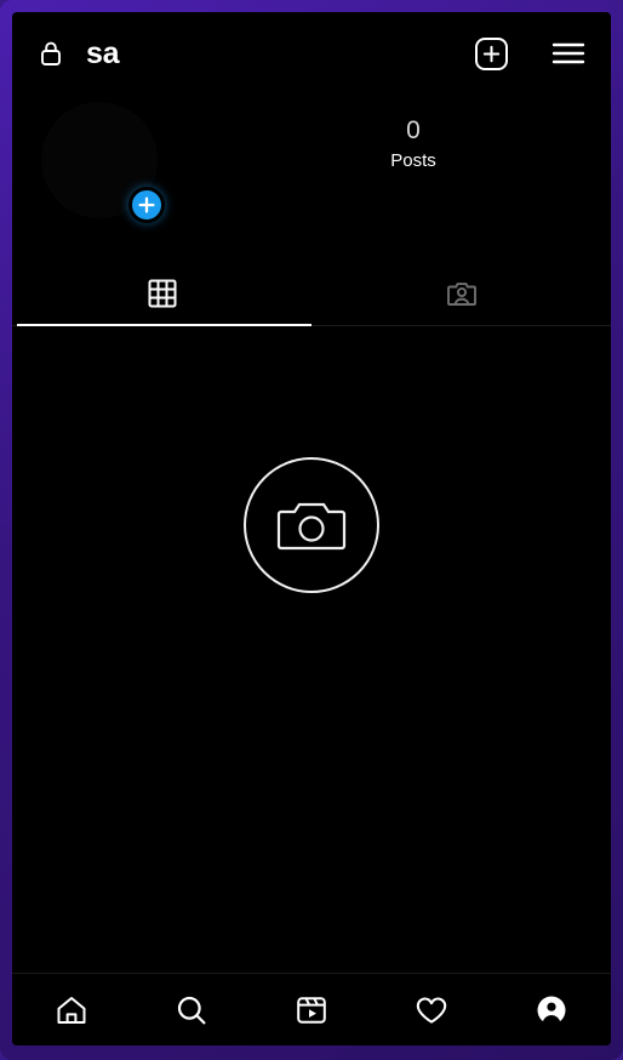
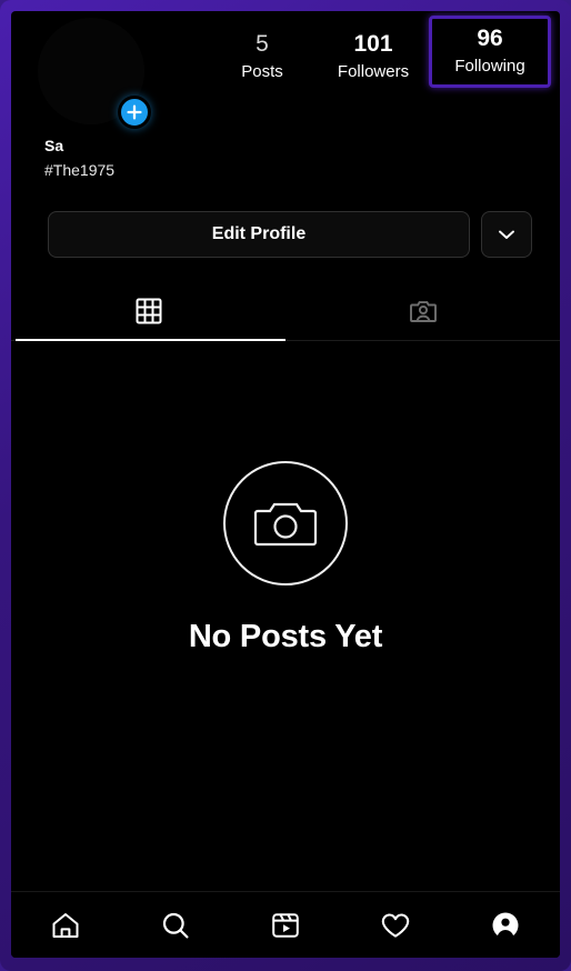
- sa
- 0
+ 5
  Posts
+ 101
+ Followers
+ 96
+ Following
+ Sa
+ #The1975
+ Edit Profile
+ No Posts Yet
